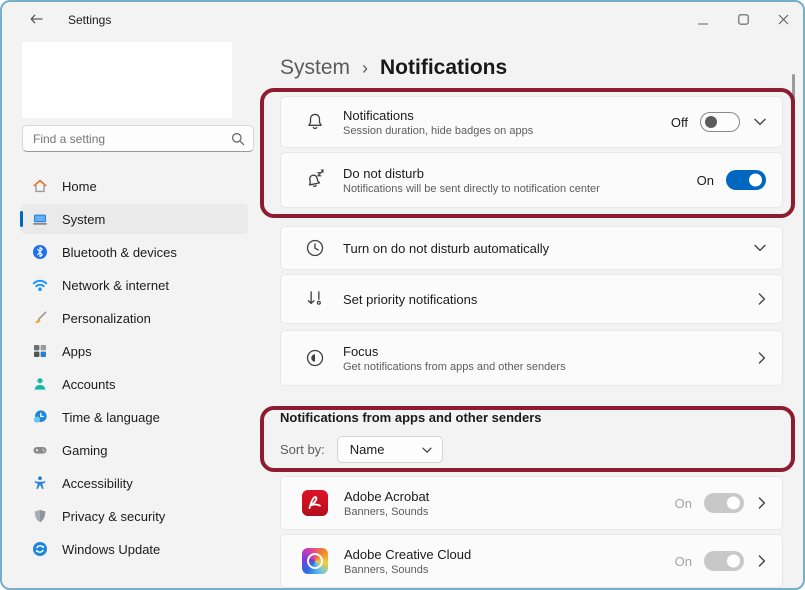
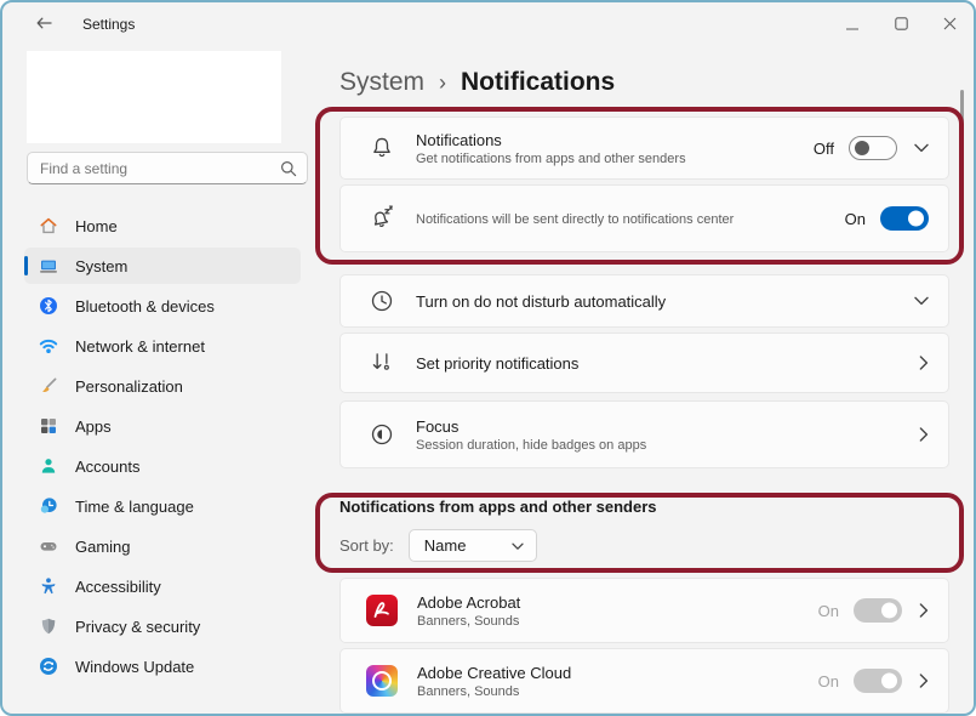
  Settings
  Find a setting
  Home
  System
  Bluetooth & devices
  Network & internet
  Personalization
  Apps
  Accounts
  Time & language
  Gaming
  Accessibility
  Privacy & security
  Windows Update
  System
  ›
  Notifications
  Notifications
- Session duration, hide badges on apps
+ Get notifications from apps and other senders
  Off
- Do not disturb
- Notifications will be sent directly to notification center
+ Notifications will be sent directly to notifications center
  On
  Turn on do not disturb automatically
  Set priority notifications
  Focus
- Get notifications from apps and other senders
+ Session duration, hide badges on apps
  Notifications from apps and other senders
  Sort by:
  Name
  Adobe Acrobat
  Banners, Sounds
  On
  Adobe Creative Cloud
  Banners, Sounds
  On
